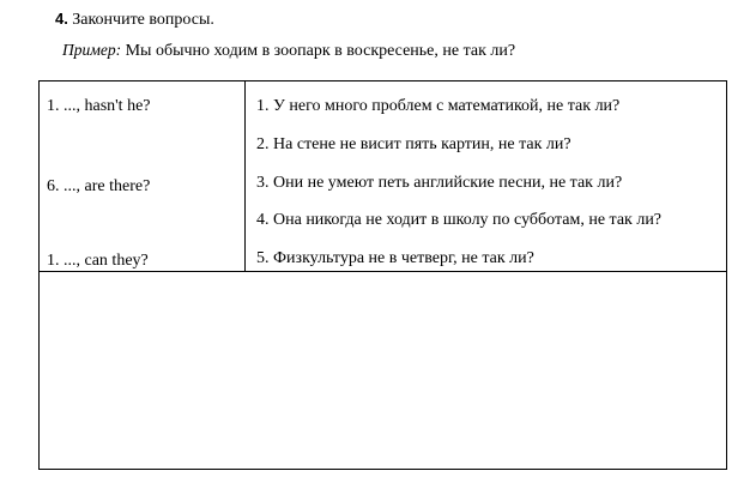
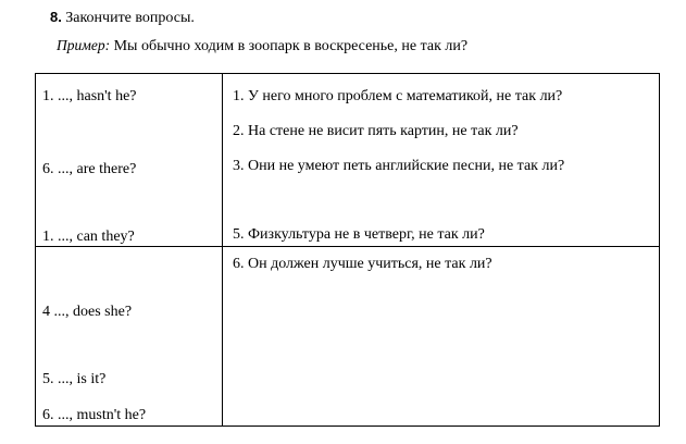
- 4. Закончите вопросы.
+ 8. Закончите вопросы.
  Пример: Мы обычно ходим в зоопарк в воскресенье, не так ли?
  1. ..., hasn't he?
  6. ..., are there?
  1. ..., can they?
  1. У него много проблем с математикой, не так ли?
  2. На стене не висит пять картин, не так ли?
  3. Они не умеют петь английские песни, не так ли?
- 4. Она никогда не ходит в школу по субботам, не так ли?
  5. Физкультура не в четверг, не так ли?
+ 4 ..., does she?
+ 5. ..., is it?
+ 6. ..., mustn't he?
+ 6. Он должен лучше учиться, не так ли?
